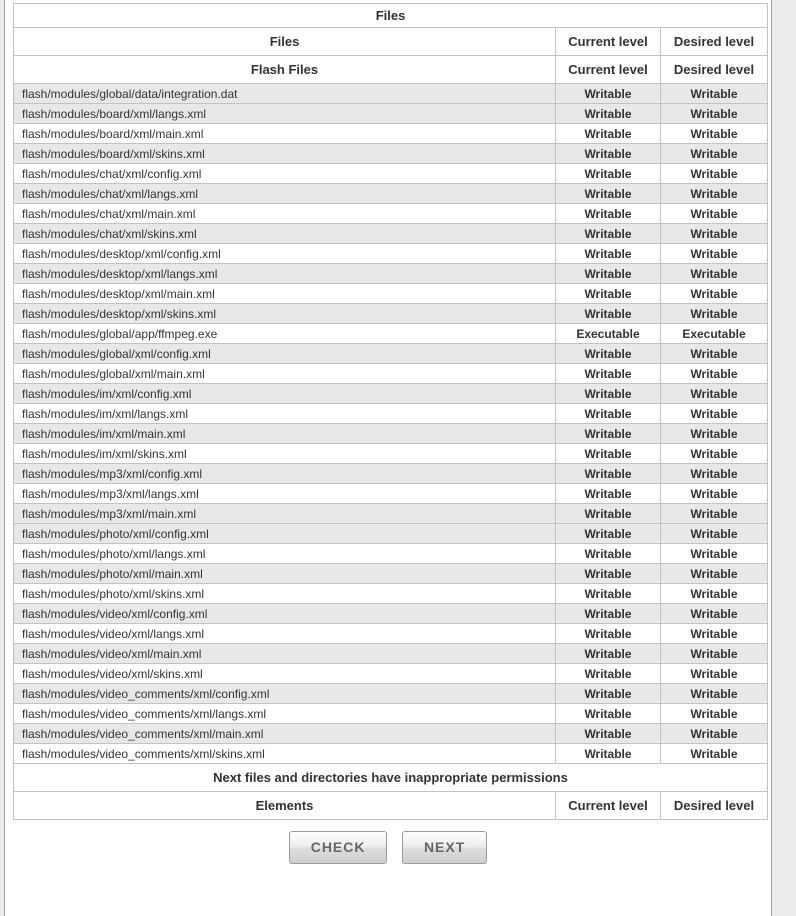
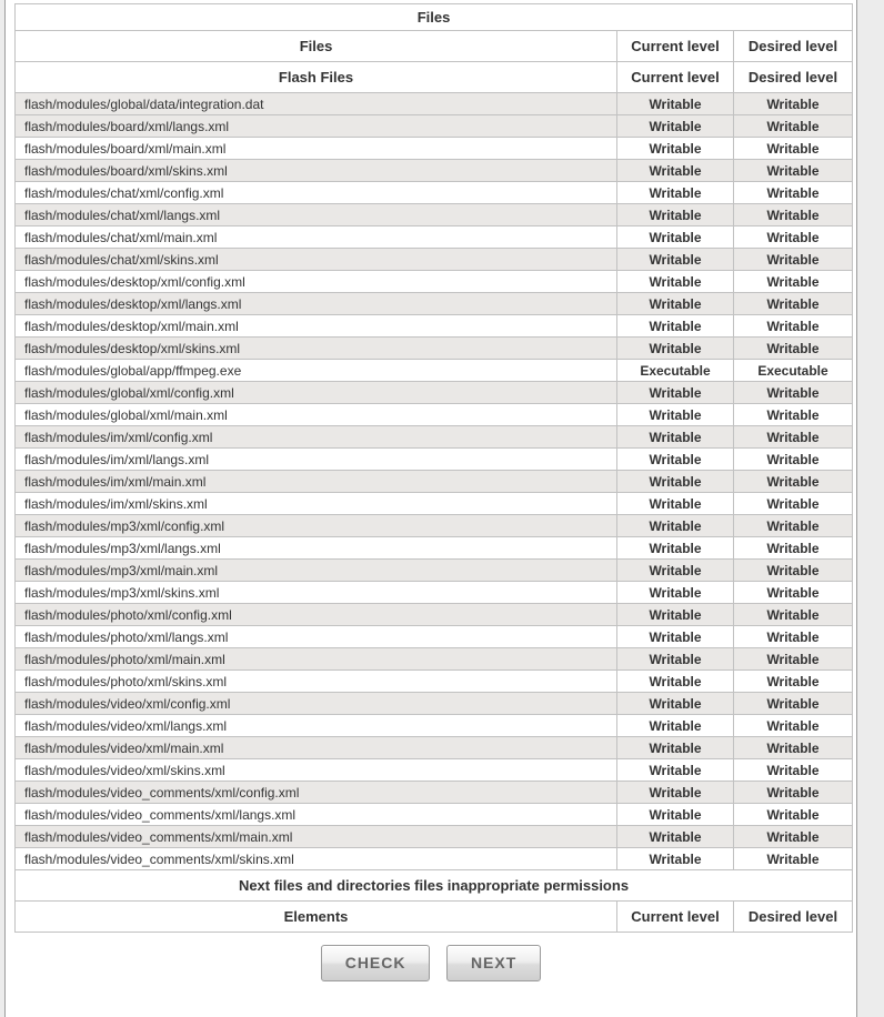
  Files
  Files	Current level	Desired level
  Flash Files	Current level	Desired level
  flash/modules/global/data/integration.dat	Writable	Writable
  flash/modules/board/xml/langs.xml	Writable	Writable
  flash/modules/board/xml/main.xml	Writable	Writable
  flash/modules/board/xml/skins.xml	Writable	Writable
  flash/modules/chat/xml/config.xml	Writable	Writable
  flash/modules/chat/xml/langs.xml	Writable	Writable
  flash/modules/chat/xml/main.xml	Writable	Writable
  flash/modules/chat/xml/skins.xml	Writable	Writable
  flash/modules/desktop/xml/config.xml	Writable	Writable
  flash/modules/desktop/xml/langs.xml	Writable	Writable
  flash/modules/desktop/xml/main.xml	Writable	Writable
  flash/modules/desktop/xml/skins.xml	Writable	Writable
  flash/modules/global/app/ffmpeg.exe	Executable	Executable
  flash/modules/global/xml/config.xml	Writable	Writable
  flash/modules/global/xml/main.xml	Writable	Writable
  flash/modules/im/xml/config.xml	Writable	Writable
  flash/modules/im/xml/langs.xml	Writable	Writable
  flash/modules/im/xml/main.xml	Writable	Writable
  flash/modules/im/xml/skins.xml	Writable	Writable
  flash/modules/mp3/xml/config.xml	Writable	Writable
  flash/modules/mp3/xml/langs.xml	Writable	Writable
  flash/modules/mp3/xml/main.xml	Writable	Writable
+ flash/modules/mp3/xml/skins.xml	Writable	Writable
  flash/modules/photo/xml/config.xml	Writable	Writable
  flash/modules/photo/xml/langs.xml	Writable	Writable
  flash/modules/photo/xml/main.xml	Writable	Writable
  flash/modules/photo/xml/skins.xml	Writable	Writable
  flash/modules/video/xml/config.xml	Writable	Writable
  flash/modules/video/xml/langs.xml	Writable	Writable
  flash/modules/video/xml/main.xml	Writable	Writable
  flash/modules/video/xml/skins.xml	Writable	Writable
  flash/modules/video_comments/xml/config.xml	Writable	Writable
  flash/modules/video_comments/xml/langs.xml	Writable	Writable
  flash/modules/video_comments/xml/main.xml	Writable	Writable
  flash/modules/video_comments/xml/skins.xml	Writable	Writable
- Next files and directories have inappropriate permissions
+ Next files and directories files inappropriate permissions
  Elements	Current level	Desired level
  CHECK NEXT
